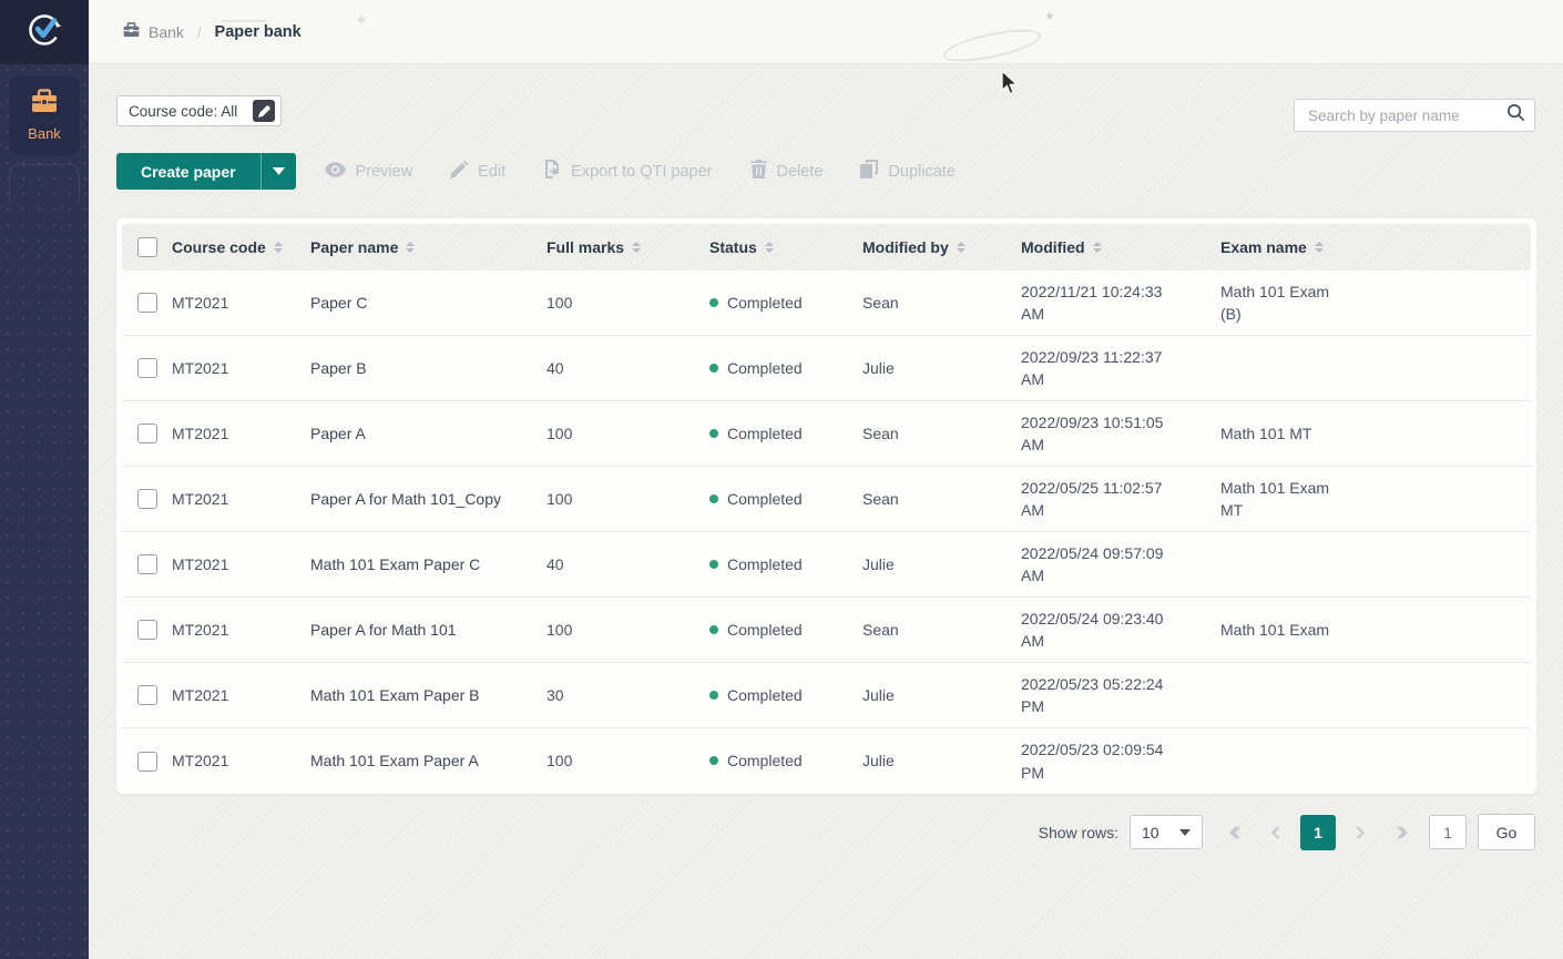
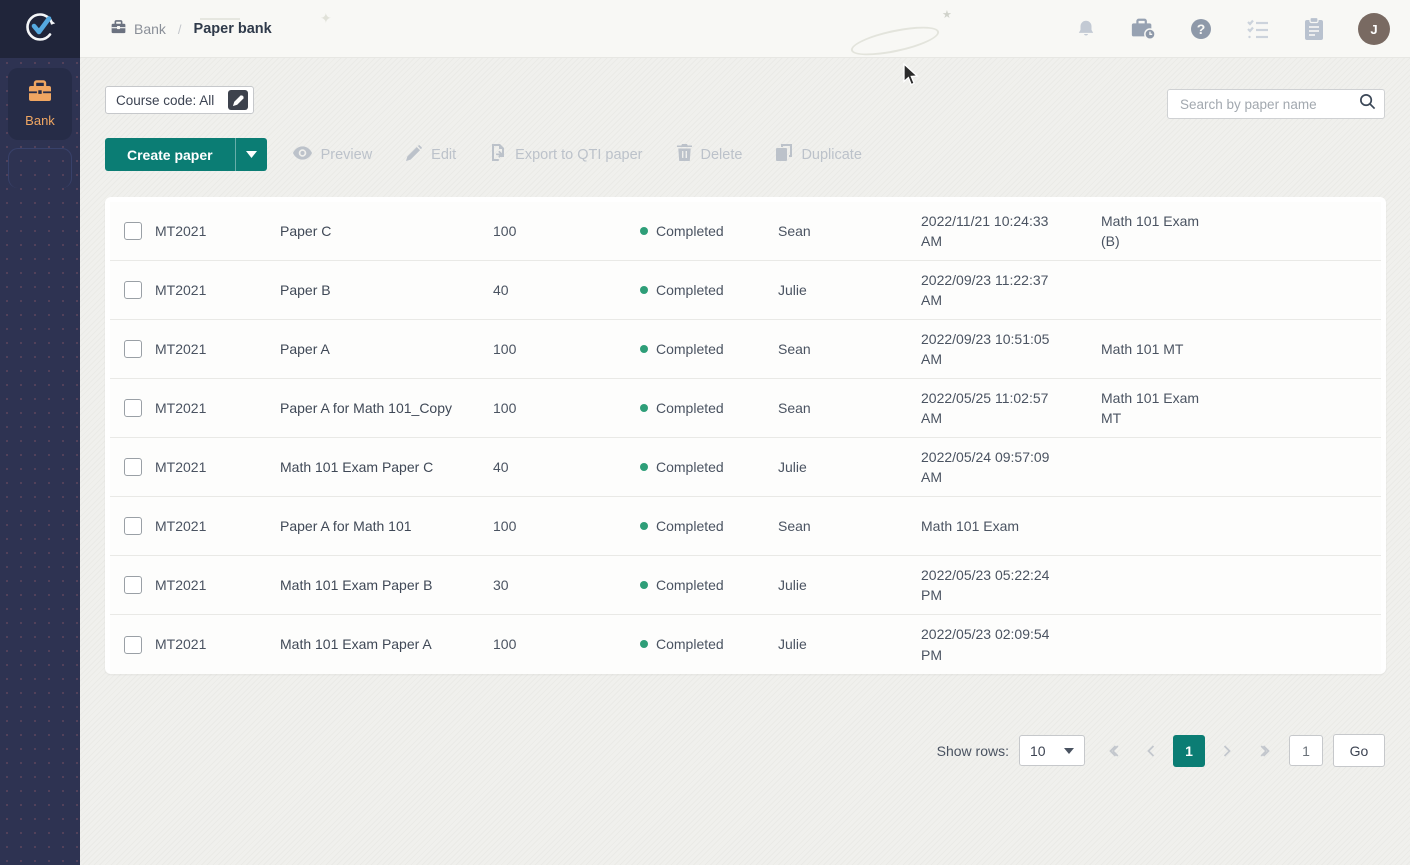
  Bank
  ★
  ✦
  Bank
  /
  Paper bank
+ ?
+ J
  Course code: All
  Search by paper name
  Create paper
  Preview
  Edit
  Export to QTI paper
  Delete
  Duplicate
- Course code
- Paper name
- Full marks
- Status
- Modified by
- Modified
- Exam name
  MT2021
  Paper C
  100
  Completed
  Sean
  2022/11/21 10:24:33 AM
  Math 101 Exam (B)
  MT2021
  Paper B
  40
  Completed
  Julie
  2022/09/23 11:22:37 AM
  MT2021
  Paper A
  100
  Completed
  Sean
  2022/09/23 10:51:05 AM
  Math 101 MT
  MT2021
  Paper A for Math 101_Copy
  100
  Completed
  Sean
  2022/05/25 11:02:57 AM
  Math 101 Exam MT
  MT2021
  Math 101 Exam Paper C
  40
  Completed
  Julie
  2022/05/24 09:57:09 AM
  MT2021
  Paper A for Math 101
  100
  Completed
  Sean
- 2022/05/24 09:23:40 AM
  Math 101 Exam
  MT2021
  Math 101 Exam Paper B
  30
  Completed
  Julie
  2022/05/23 05:22:24 PM
  MT2021
  Math 101 Exam Paper A
  100
  Completed
  Julie
  2022/05/23 02:09:54 PM
  Show rows:
  10
  1
  1
  Go
